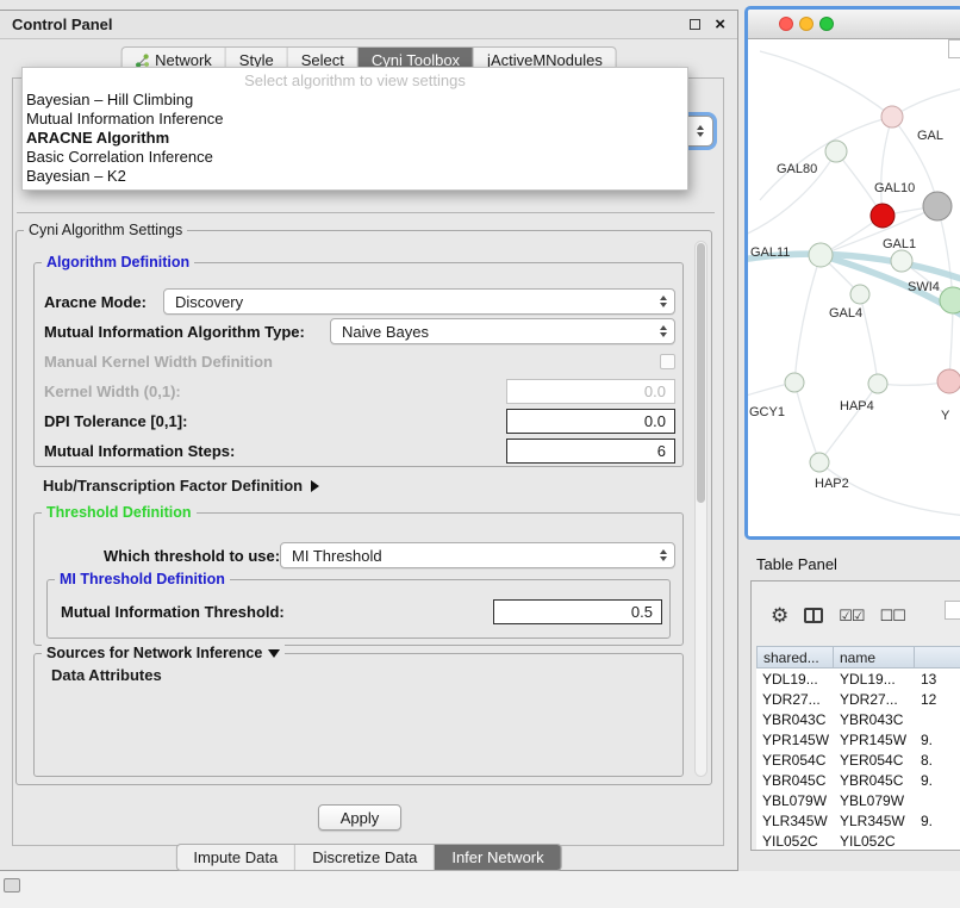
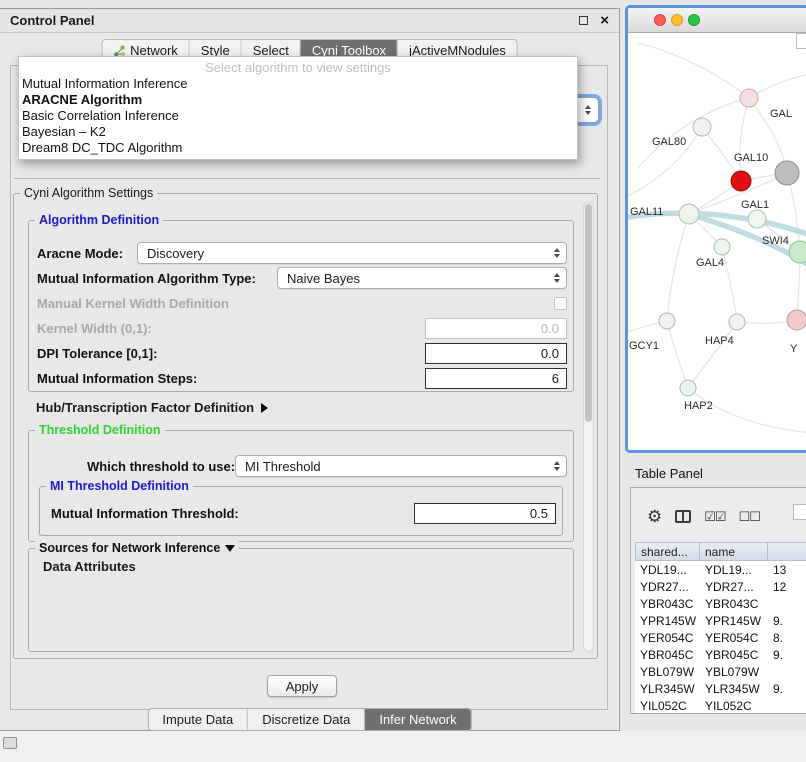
  Control Panel
  ×
  Network
  Style
  Select
  Cyni Toolbox
  jActiveMNodules
  Select algorithm to view settings
- Bayesian – Hill Climbing
  Mutual Information Inference
  ARACNE Algorithm
  Basic Correlation Inference
  Bayesian – K2
+ Dream8 DC_TDC Algorithm
  Cyni Algorithm Settings
  Algorithm Definition
  Aracne Mode:
  Discovery
  Mutual Information Algorithm Type:
  Naive Bayes
  Manual Kernel Width Definition
  Kernel Width (0,1):
  0.0
  DPI Tolerance [0,1]:
  0.0
  Mutual Information Steps:
  6
  Hub/Transcription Factor Definition
  Threshold Definition
  Which threshold to use:
  MI Threshold
  MI Threshold Definition
  Mutual Information Threshold:
  0.5
  Sources for Network Inference
  Data Attributes
  Apply
  Impute Data
  Discretize Data
  Infer Network
  GAL
  GAL80
  GAL10
  GAL1
  GAL11
  SWI4
  GAL4
  GCY1
  HAP4
  HAP2
  Y
  Table Panel
  ⚙
  ☑☑
  ☐☐
  shared...
  name
  YDL19...
  YDL19...
  13
  YDR27...
  YDR27...
  12
  YBR043C
  YBR043C
  YPR145W
  YPR145W
  9.
  YER054C
  YER054C
  8.
  YBR045C
  YBR045C
  9.
  YBL079W
  YBL079W
  YLR345W
  YLR345W
  9.
  YIL052C
  YIL052C
